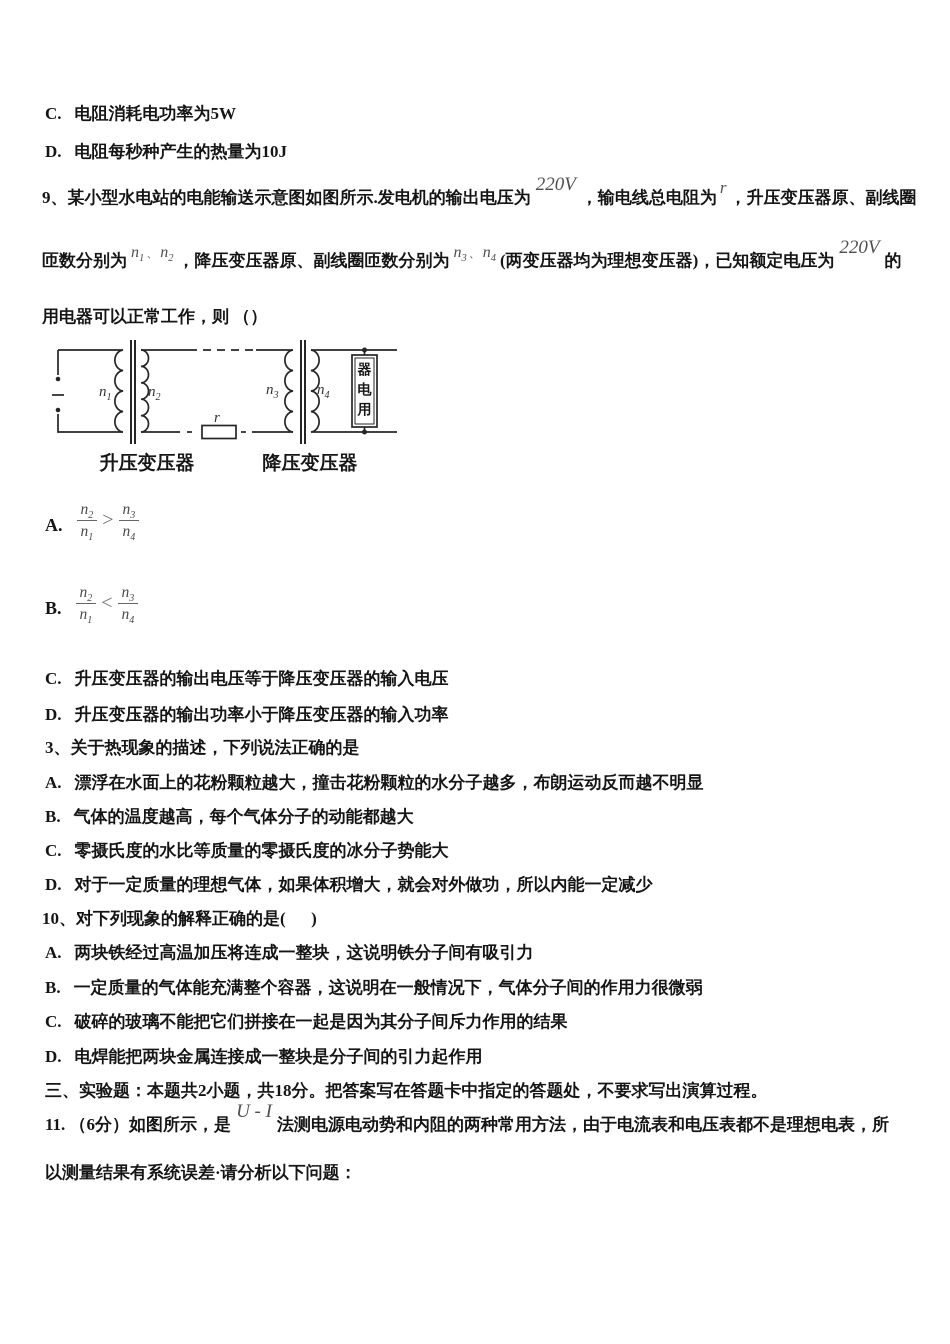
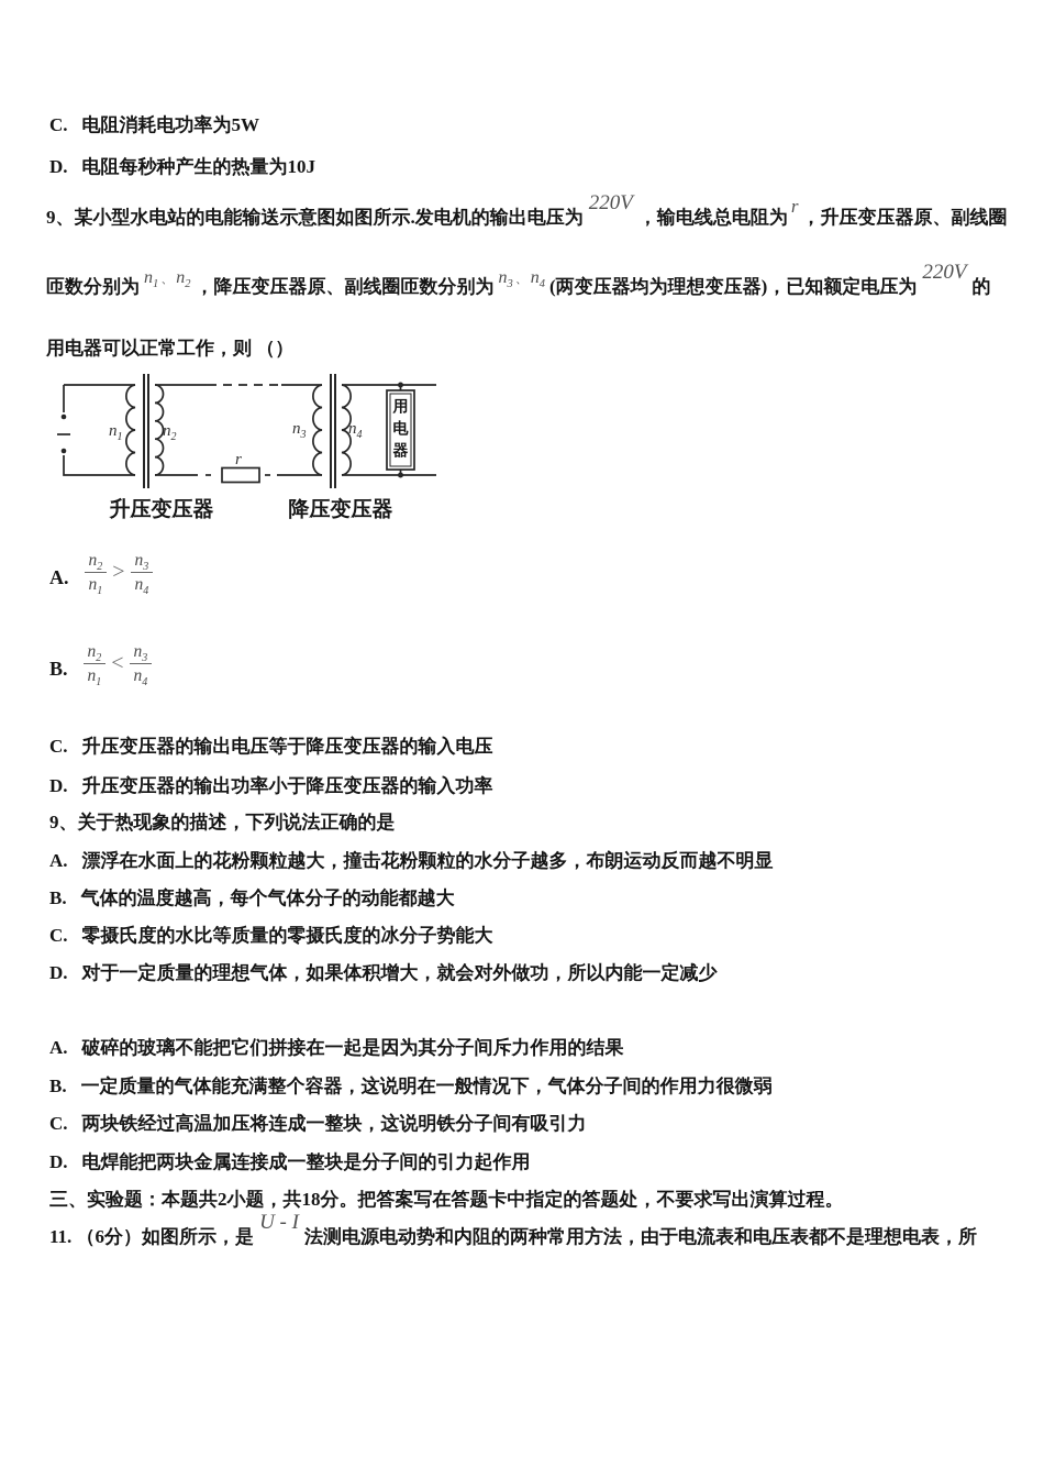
  C. 电阻消耗电功率为5W
  D. 电阻每秒种产生的热量为10J
  9、某小型水电站的电能输送示意图如图所示.发电机的输出电压为220V，输电线总电阻为r，升压变压器原、副线圈
  匝数分别为 n1、 n2 ，降压变压器原、副线圈匝数分别为 n3、 n4 (两变压器均为理想变压器)，已知额定电压为220V的
  用电器可以正常工作，则 （）
  n1
  n2
  n3
  n4
  r
- 器
+ 用
  电
- 用
+ 器
  升压变压器
  降压变压器
  A.
  n2
  n1
  >
  n3
  n4
  B.
  n2
  n1
  <
  n3
  n4
  C. 升压变压器的输出电压等于降压变压器的输入电压
  D. 升压变压器的输出功率小于降压变压器的输入功率
- 3、关于热现象的描述，下列说法正确的是
+ 9、关于热现象的描述，下列说法正确的是
  A. 漂浮在水面上的花粉颗粒越大，撞击花粉颗粒的水分子越多，布朗运动反而越不明显
  B. 气体的温度越高，每个气体分子的动能都越大
  C. 零摄氏度的水比等质量的零摄氏度的冰分子势能大
  D. 对于一定质量的理想气体，如果体积增大，就会对外做功，所以内能一定减少
- 10、对下列现象的解释正确的是( )
- A. 两块铁经过高温加压将连成一整块，这说明铁分子间有吸引力
+ A. 破碎的玻璃不能把它们拼接在一起是因为其分子间斥力作用的结果
  B. 一定质量的气体能充满整个容器，这说明在一般情况下，气体分子间的作用力很微弱
- C. 破碎的玻璃不能把它们拼接在一起是因为其分子间斥力作用的结果
+ C. 两块铁经过高温加压将连成一整块，这说明铁分子间有吸引力
  D. 电焊能把两块金属连接成一整块是分子间的引力起作用
  三、实验题：本题共2小题，共18分。把答案写在答题卡中指定的答题处，不要求写出演算过程。
  11. （6分）如图所示，是U - I法测电源电动势和内阻的两种常用方法，由于电流表和电压表都不是理想电表，所
- 以测量结果有系统误差·请分析以下问题：
